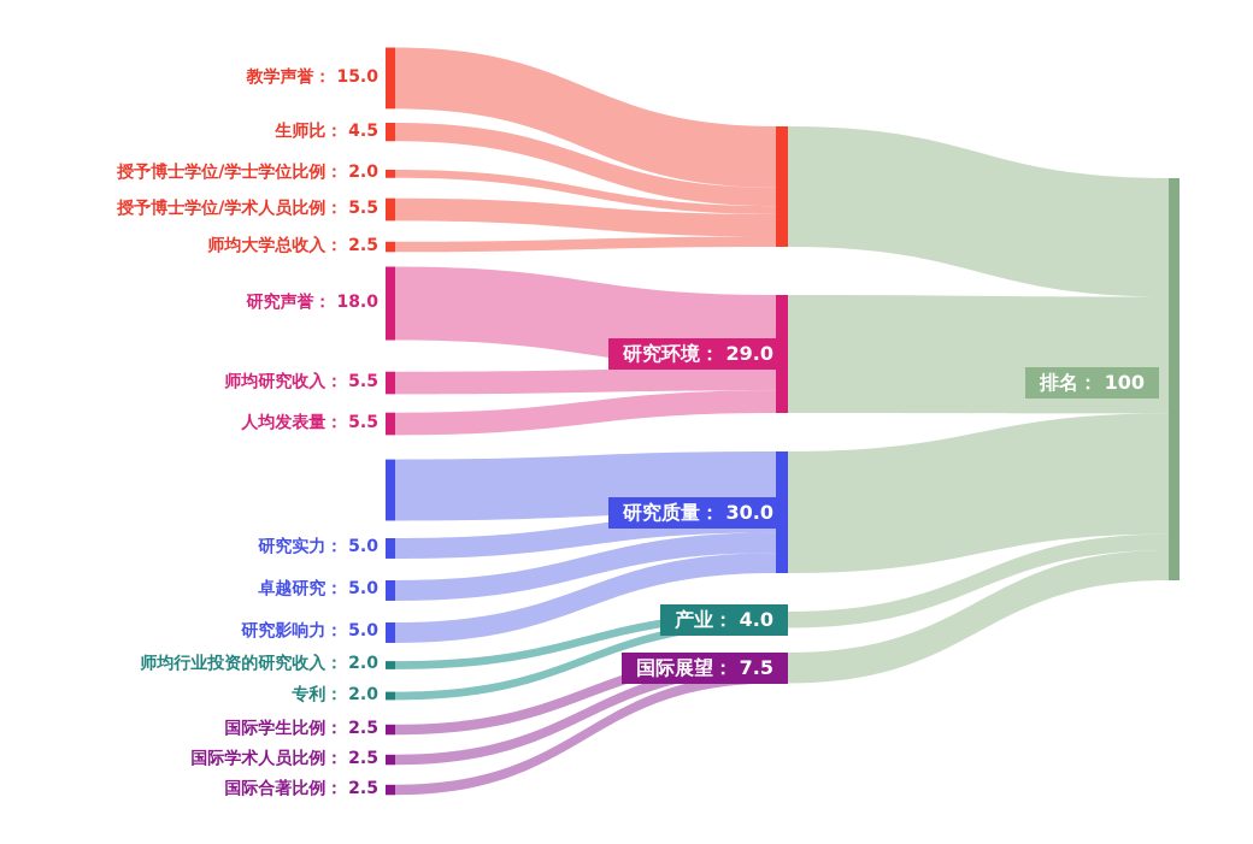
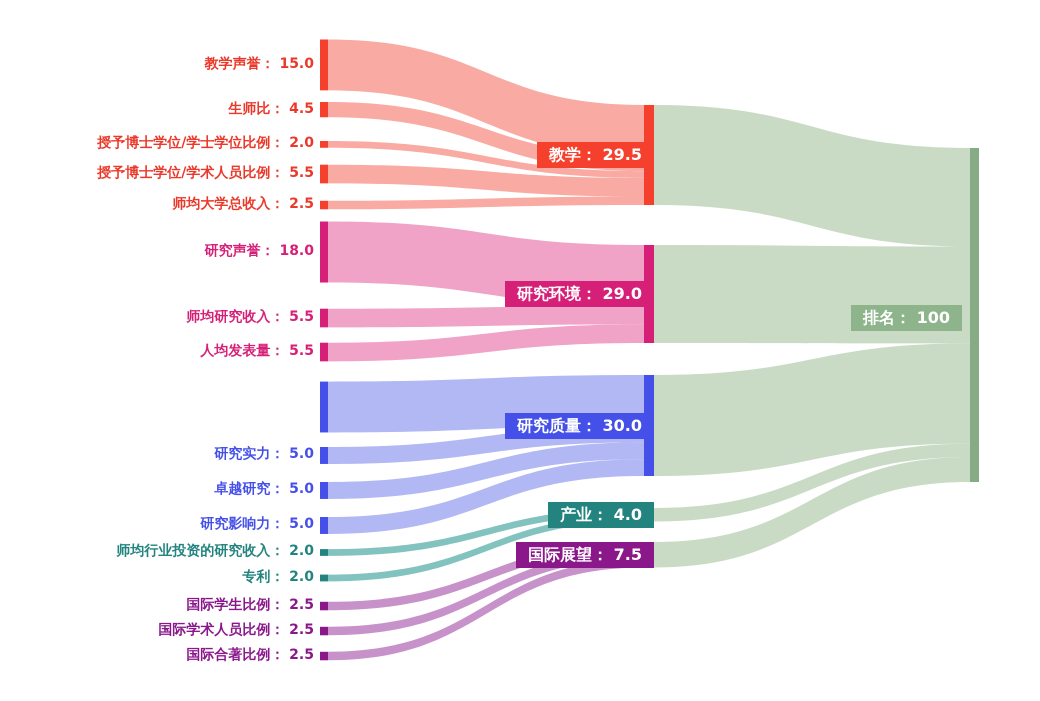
  教学声誉： 15.0
  生师比： 4.5
  授予博士学位/学士学位比例： 2.0
  授予博士学位/学术人员比例： 5.5
  师均大学总收入： 2.5
+ 教学： 29.5
  研究声誉： 18.0
  师均研究收入： 5.5
  人均发表量： 5.5
  研究环境： 29.0
  研究实力： 5.0
  卓越研究： 5.0
  研究影响力： 5.0
  研究质量： 30.0
  师均行业投资的研究收入： 2.0
  专利： 2.0
  产业： 4.0
  国际学生比例： 2.5
  国际学术人员比例： 2.5
  国际合著比例： 2.5
  国际展望： 7.5
  排名： 100
